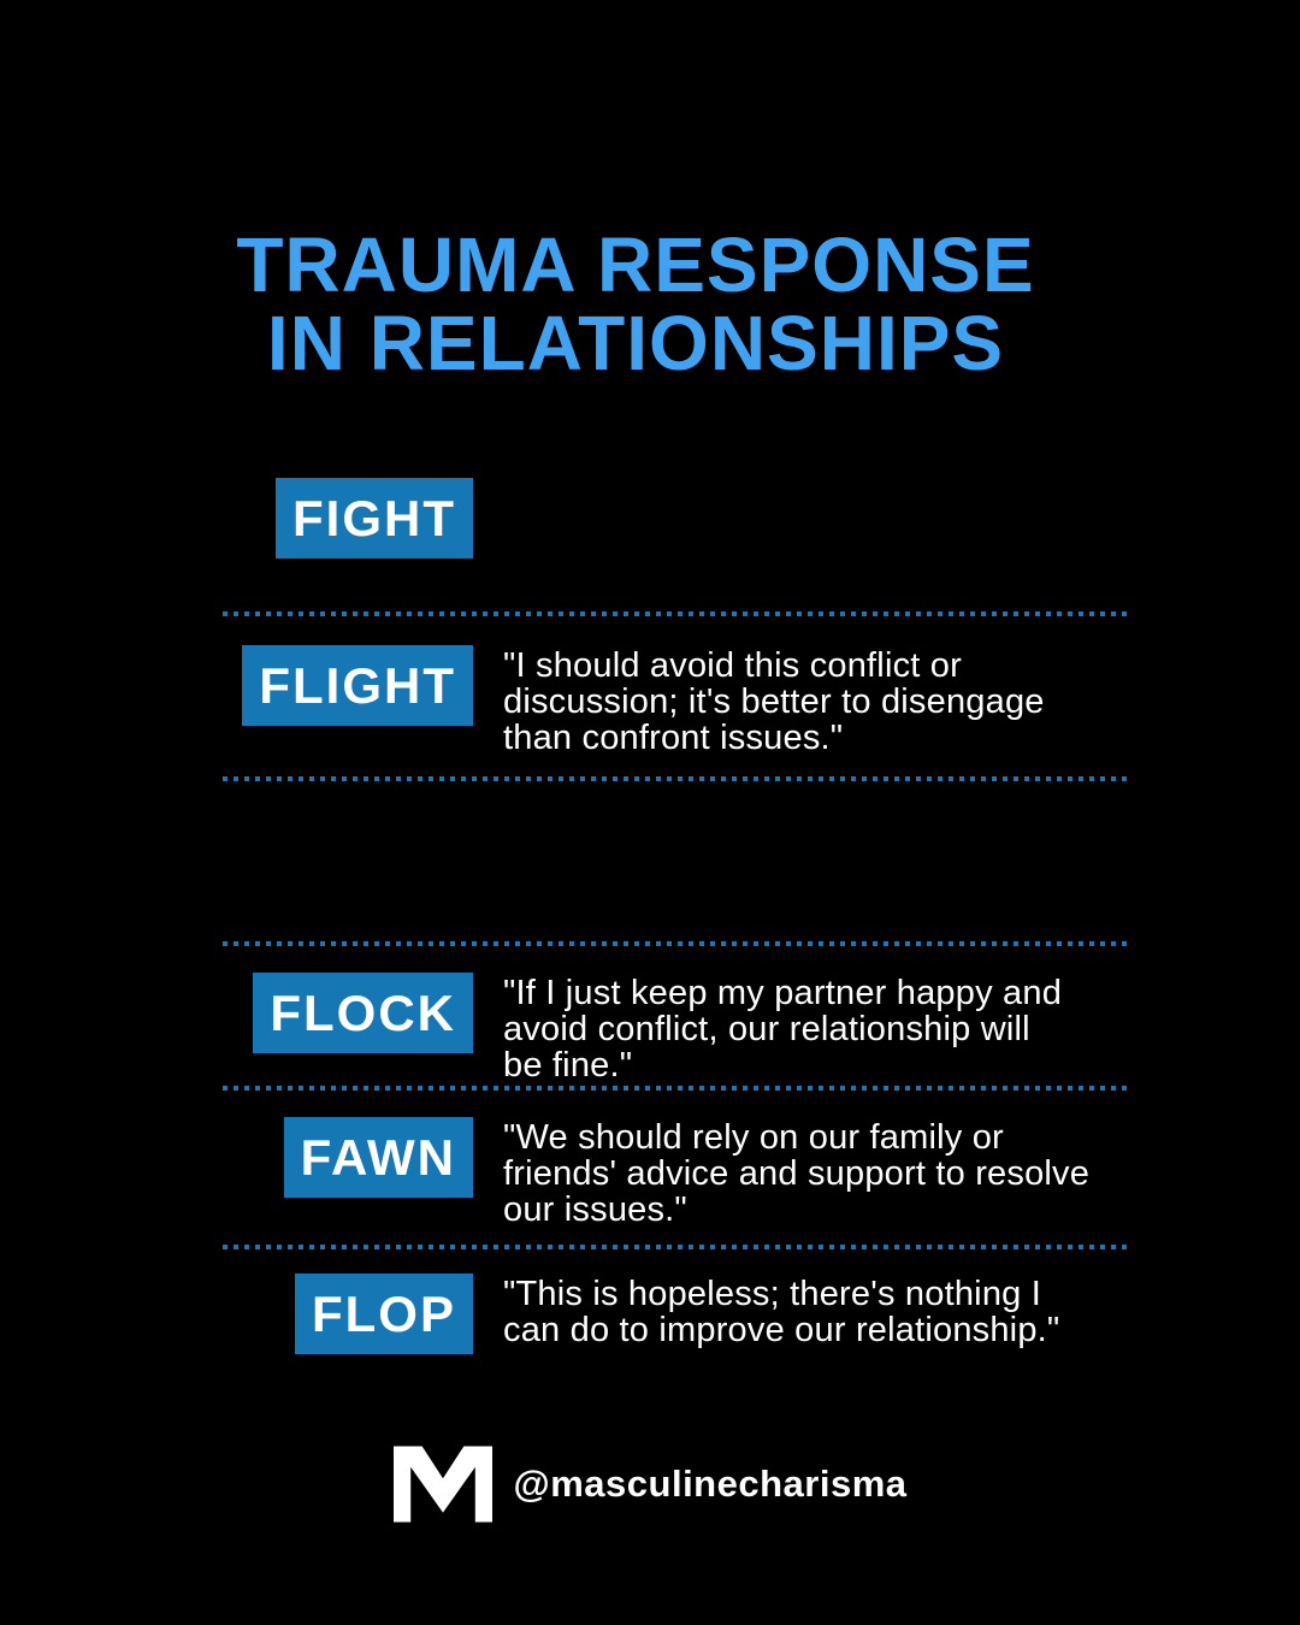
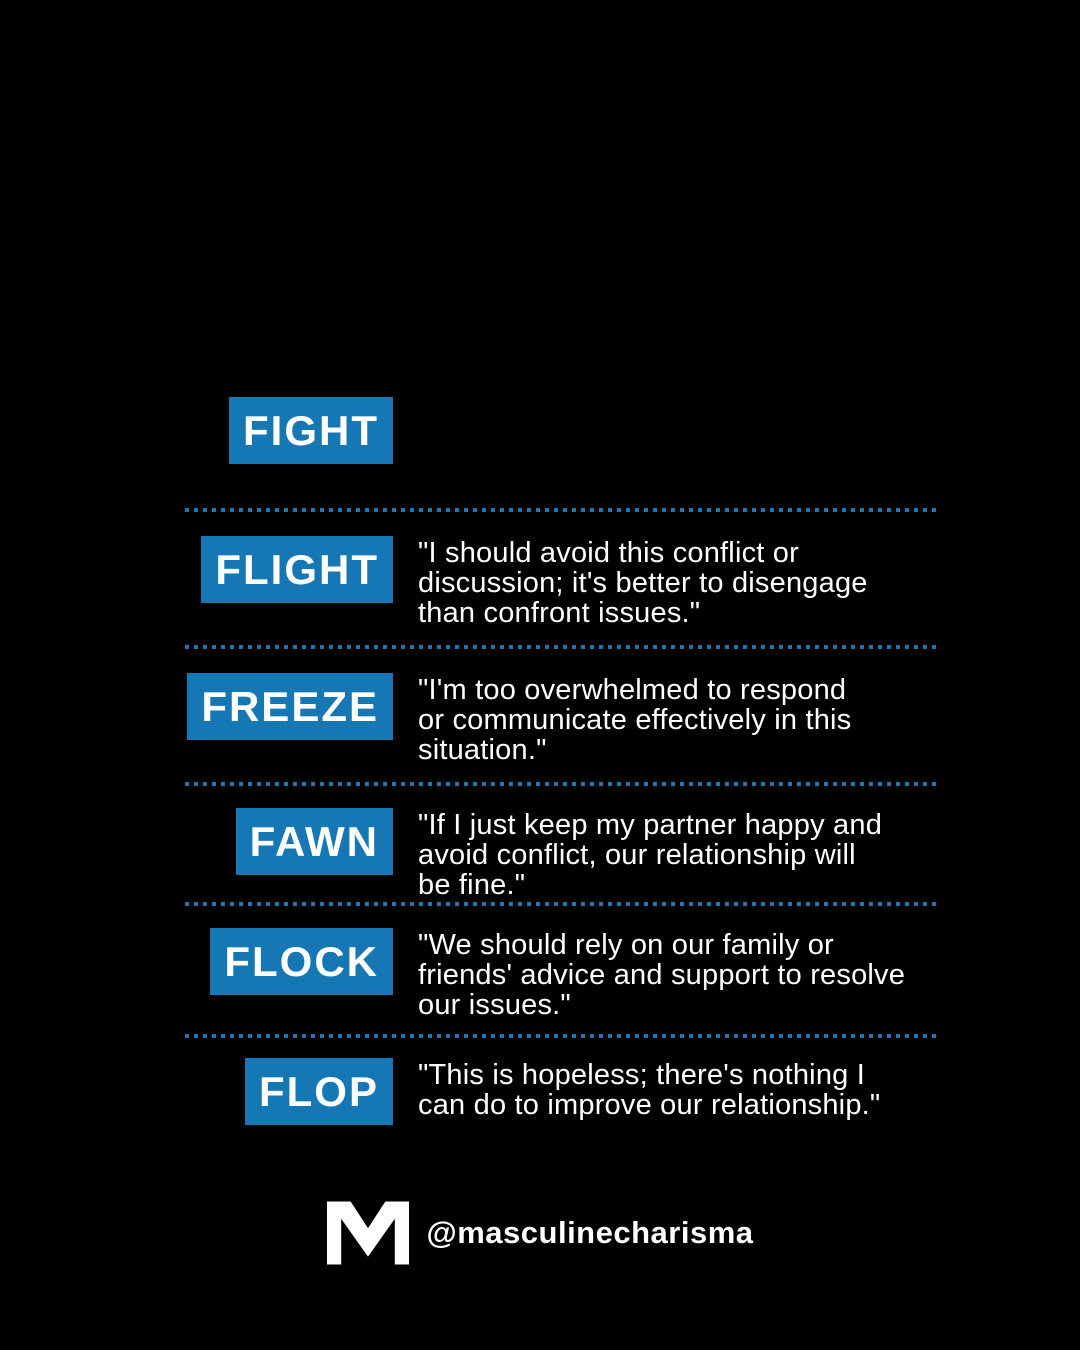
- TRAUMA RESPONSE
- IN RELATIONSHIPS
  FIGHT
  FLIGHT
  "I should avoid this conflict or
  discussion; it's better to disengage
  than confront issues."
+ FREEZE
+ "I'm too overwhelmed to respond
+ or communicate effectively in this
+ situation."
- FLOCK
+ FAWN
  "If I just keep my partner happy and
  avoid conflict, our relationship will
  be fine."
- FAWN
+ FLOCK
  "We should rely on our family or
  friends' advice and support to resolve
  our issues."
  FLOP
  "This is hopeless; there's nothing I
  can do to improve our relationship."
  @masculinecharisma
